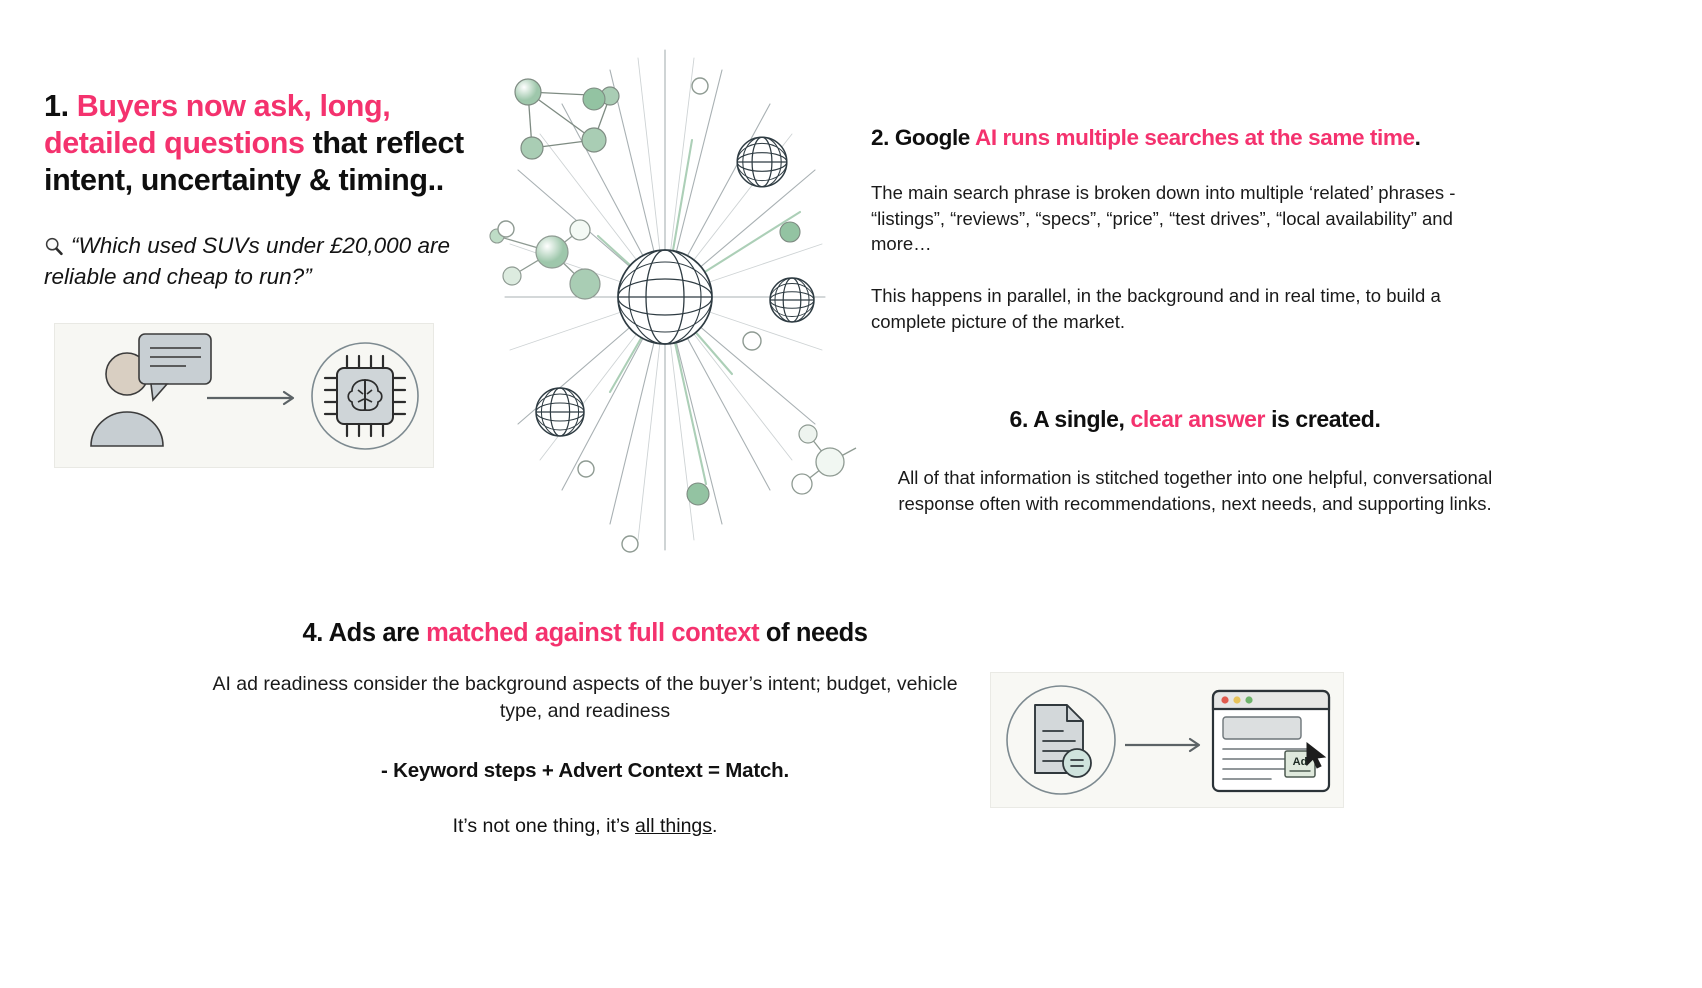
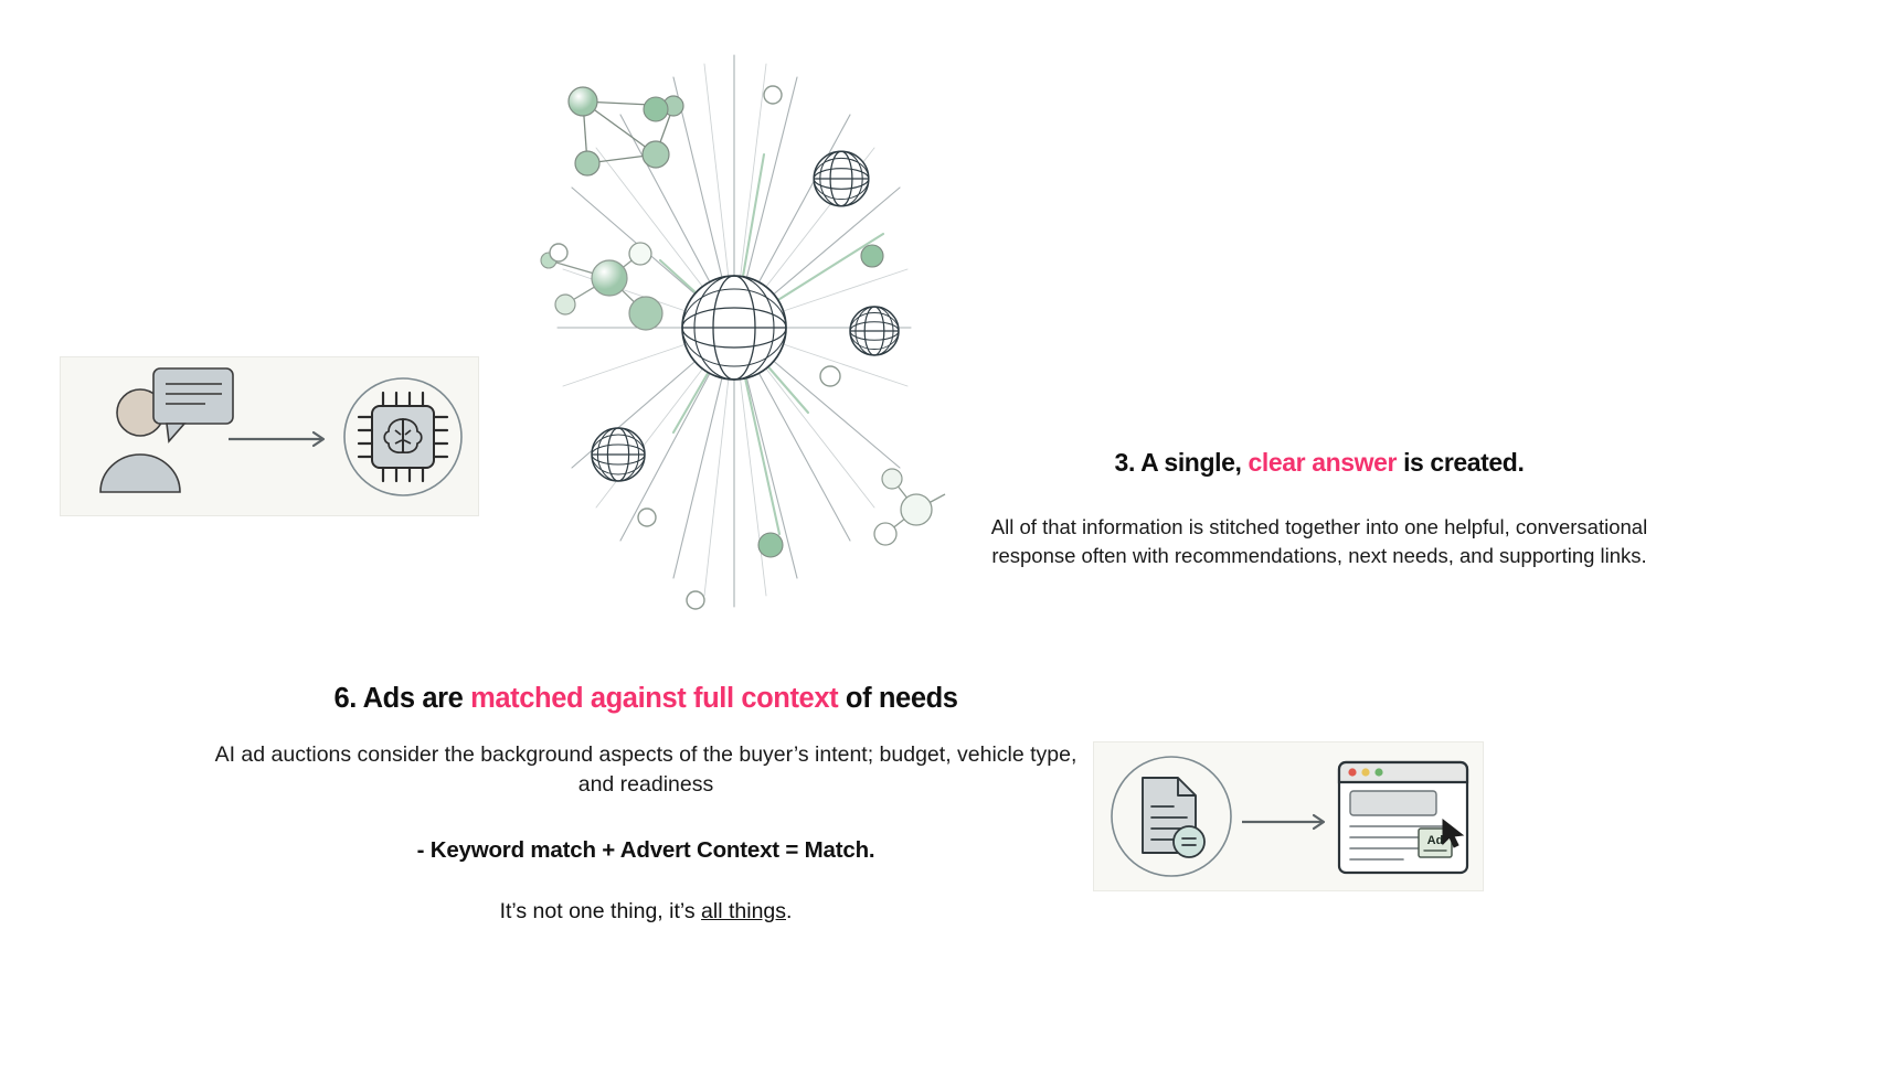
- 1. Buyers now ask, long, detailed questions that reflect intent, uncertainty & timing..
- “Which used SUVs under £20,000 are reliable and cheap to run?”
- 2. Google AI runs multiple searches at the same time.
- The main search phrase is broken down into multiple ‘related’ phrases - “listings”, “reviews”, “specs”, “price”, “test drives”, “local availability” and more…
- This happens in parallel, in the background and in real time, to build a complete picture of the market.
- 6. A single, clear answer is created.
+ 3. A single, clear answer is created.
  All of that information is stitched together into one helpful, conversational response often with recommendations, next needs, and supporting links.
- 4. Ads are matched against full context of needs
+ 6. Ads are matched against full context of needs
- AI ad readiness consider the background aspects of the buyer’s intent; budget, vehicle type, and readiness
+ AI ad auctions consider the background aspects of the buyer’s intent; budget, vehicle type, and readiness
- - Keyword steps + Advert Context = Match.
+ - Keyword match + Advert Context = Match.
  It’s not one thing, it’s all things.
  Ad
